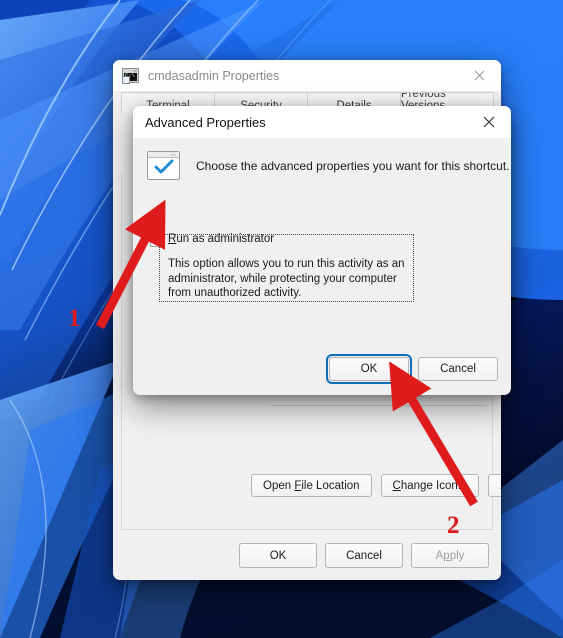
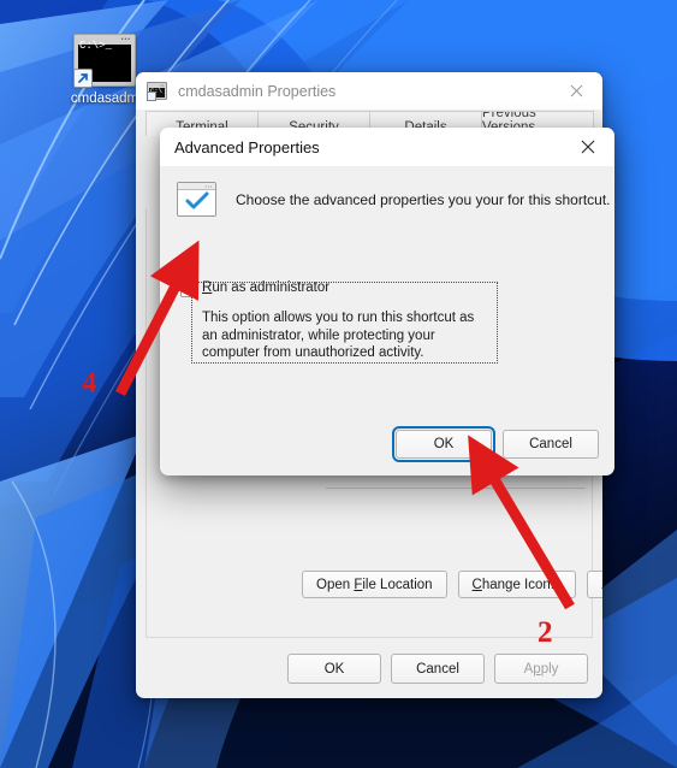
+ C:\>_
+ cmdasadm
  cmdasadmin Properties
  Open File Location
  Change Icon
  OK
  Cancel
  Apply
  Advanced Properties
- Choose the advanced properties you want for this shortcut.
+ Choose the advanced properties you your for this shortcut.
  Run as administrator
- This option allows you to run this activity as an administrator, while protecting your computer from unauthorized activity.
+ This option allows you to run this shortcut as an administrator, while protecting your computer from unauthorized activity.
  OK
  Cancel
- 1
+ 4
  2
